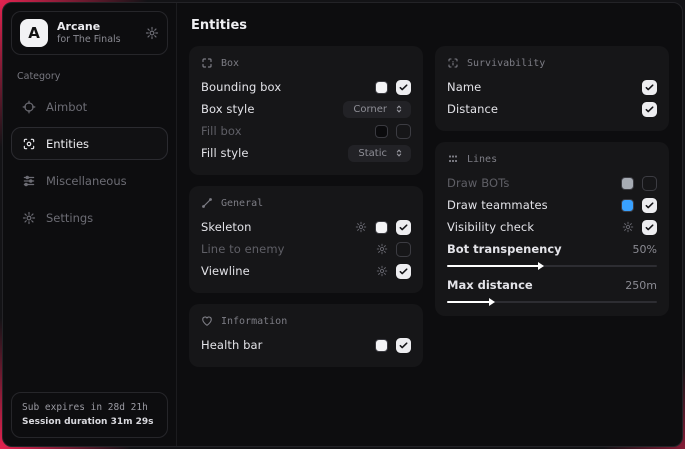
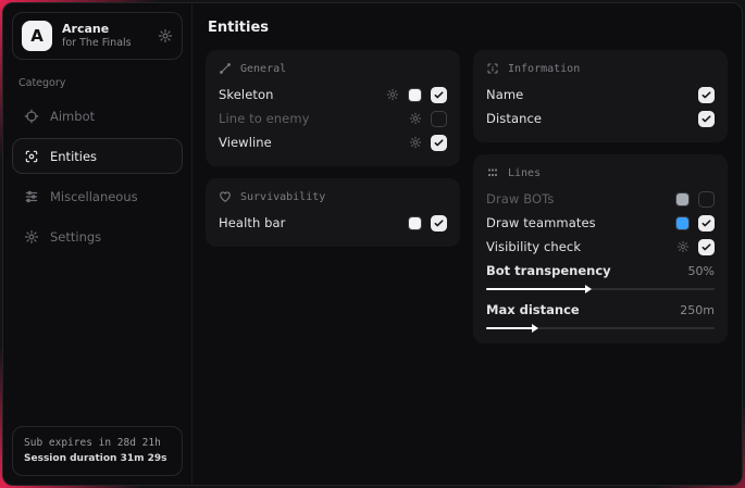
  A
  Arcane
  for The Finals
  Category
  Aimbot
  Entities
  Miscellaneous
  Settings
  Sub expires in 28d 21h
  Session duration 31m 29s
  Entities
- Box
- Bounding box
- Box style
- Corner
- Fill box
- Fill style
- Static
  General
  Skeleton
  Line to enemy
  Viewline
- Information
+ Survivability
  Health bar
- Survivability
+ Information
  Name
  Distance
  Lines
  Draw BOTs
  Draw teammates
  Visibility check
  Bot transpenency
  50%
  Max distance
  250m
